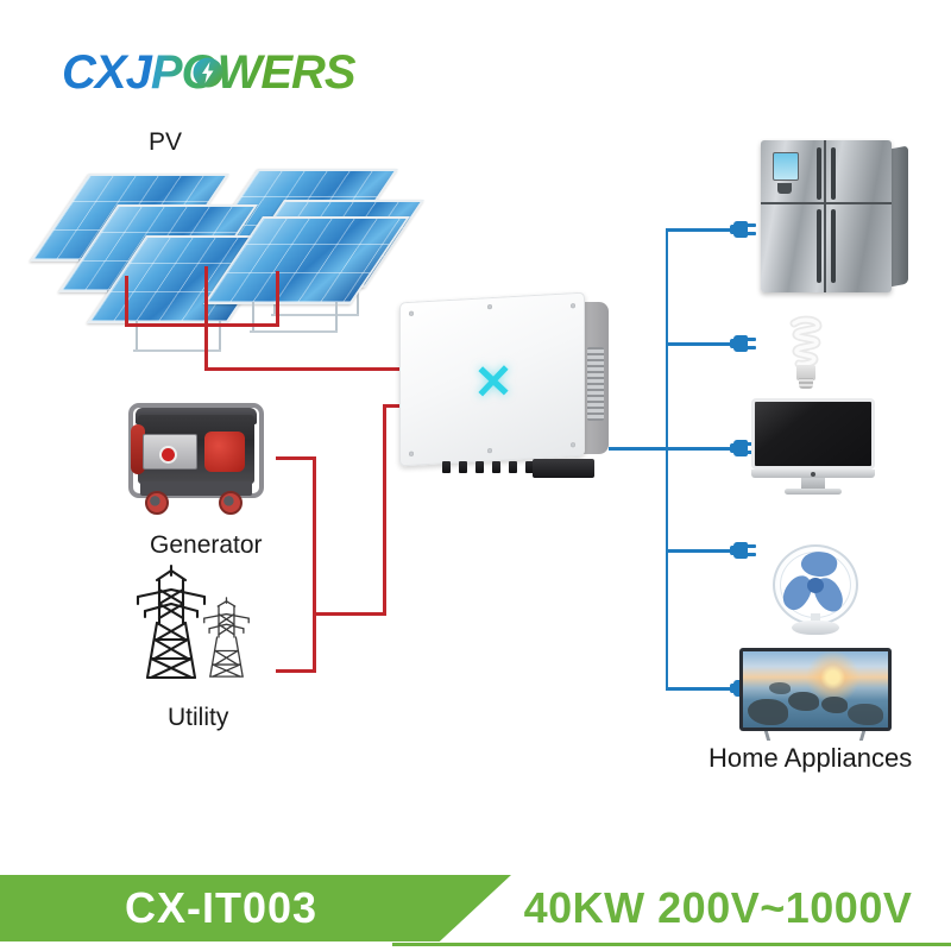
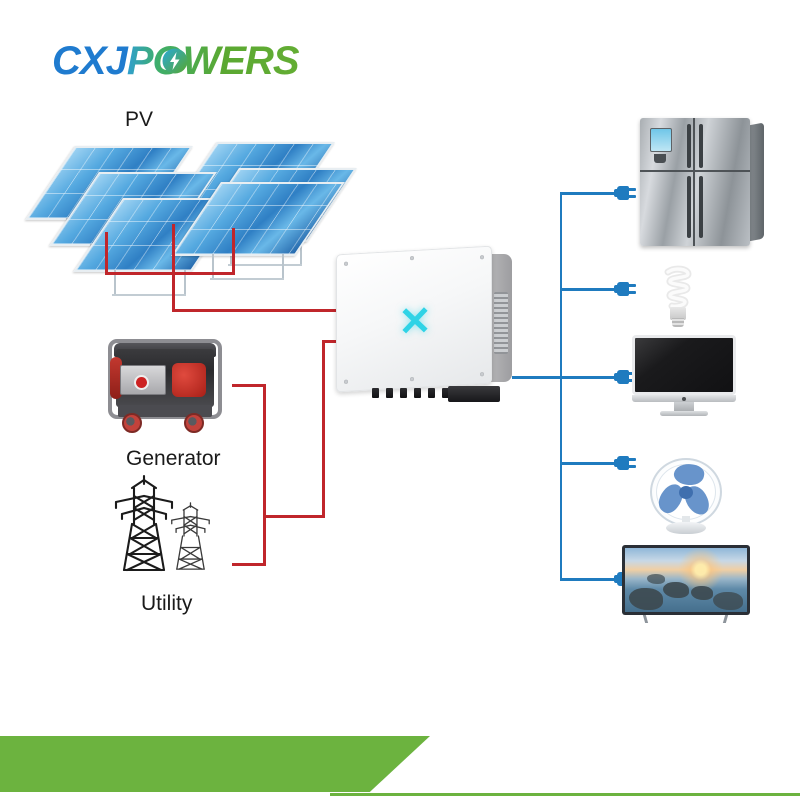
  CXJPWERS
  PV
  Generator
  Utility
- Home Appliances
- CX-IT003
- 40KW 200V~1000V
